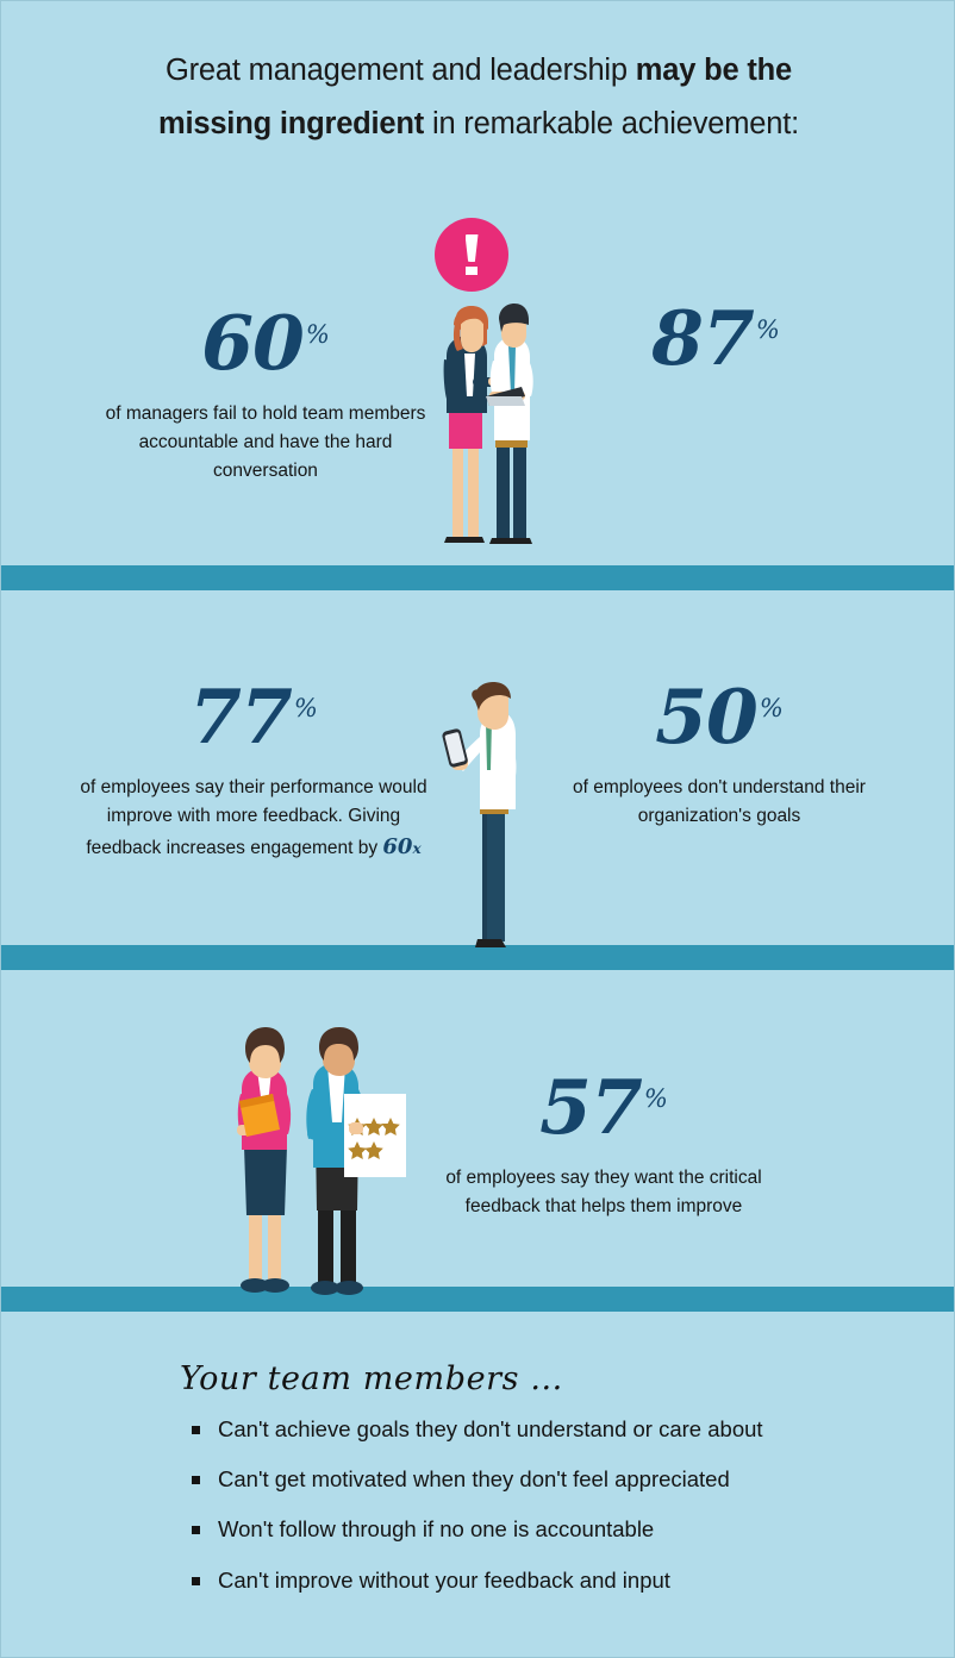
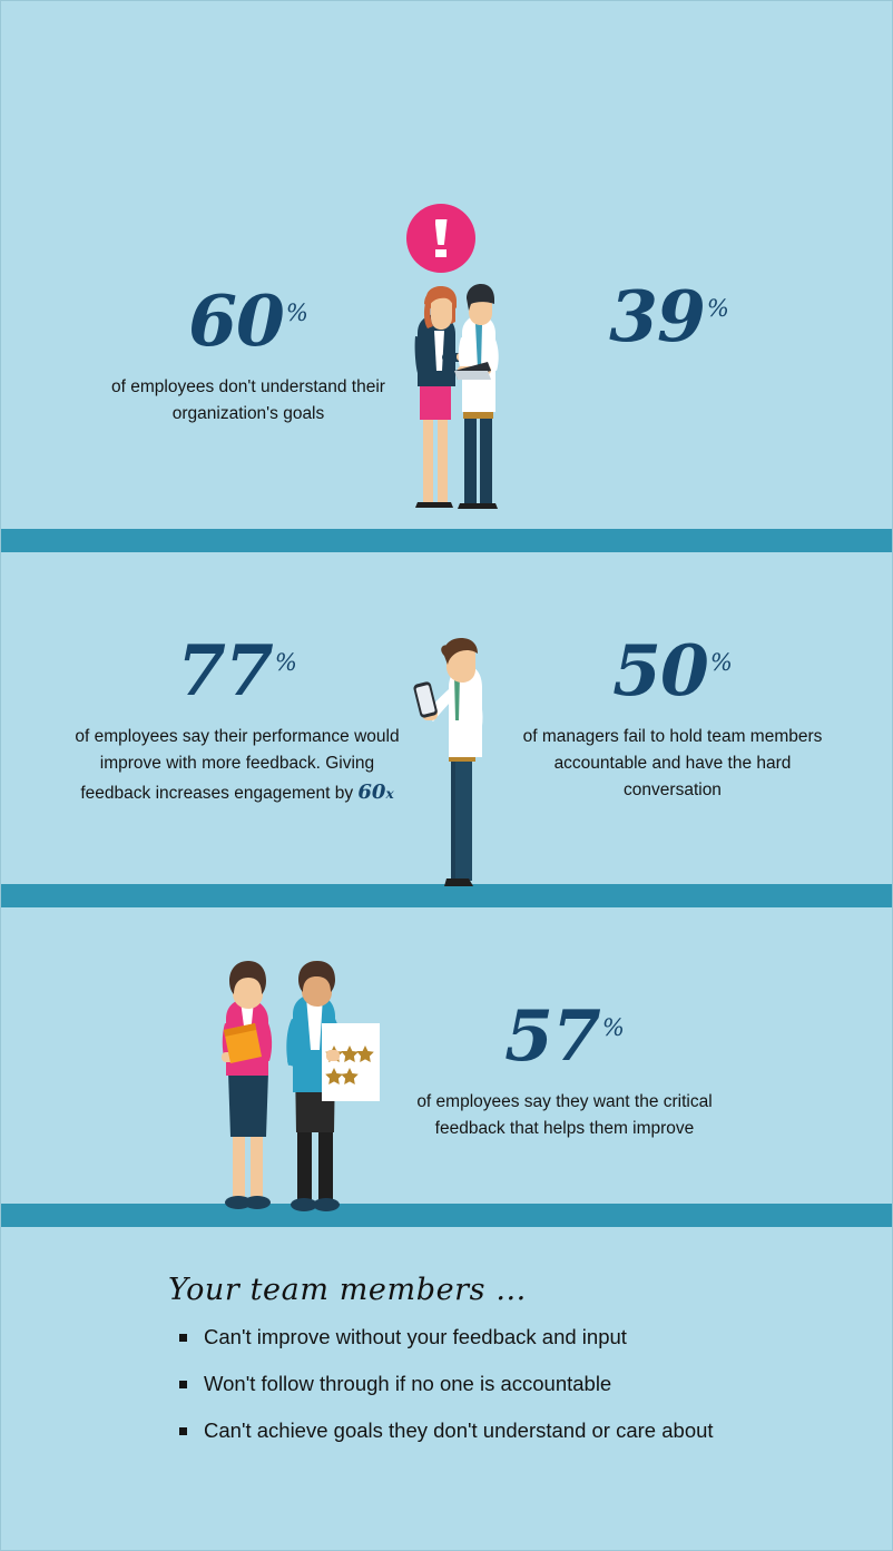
- Great management and leadership may be the
- missing ingredient in remarkable achievement:
  60%
- of managers fail to hold team members accountable and have the hard conversation
+ of employees don't understand their organization's goals
- 87%
+ 39%
  77%
  of employees say their performance would improve with more feedback. Giving feedback increases engagement by 60x
  50%
- of employees don't understand their organization's goals
+ of managers fail to hold team members accountable and have the hard conversation
  57%
  of employees say they want the critical feedback that helps them improve
  Your team members ...
- Can't achieve goals they don't understand or care about
+ Can't improve without your feedback and input
- Can't get motivated when they don't feel appreciated
  Won't follow through if no one is accountable
- Can't improve without your feedback and input
+ Can't achieve goals they don't understand or care about
